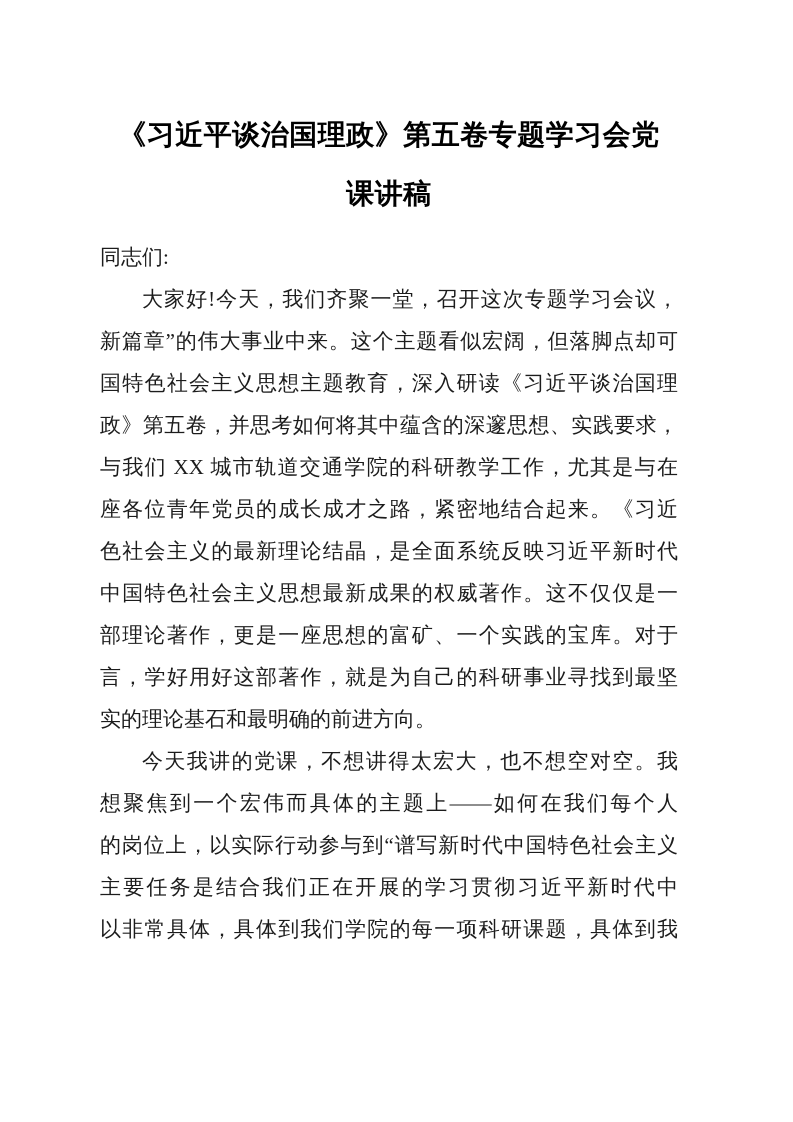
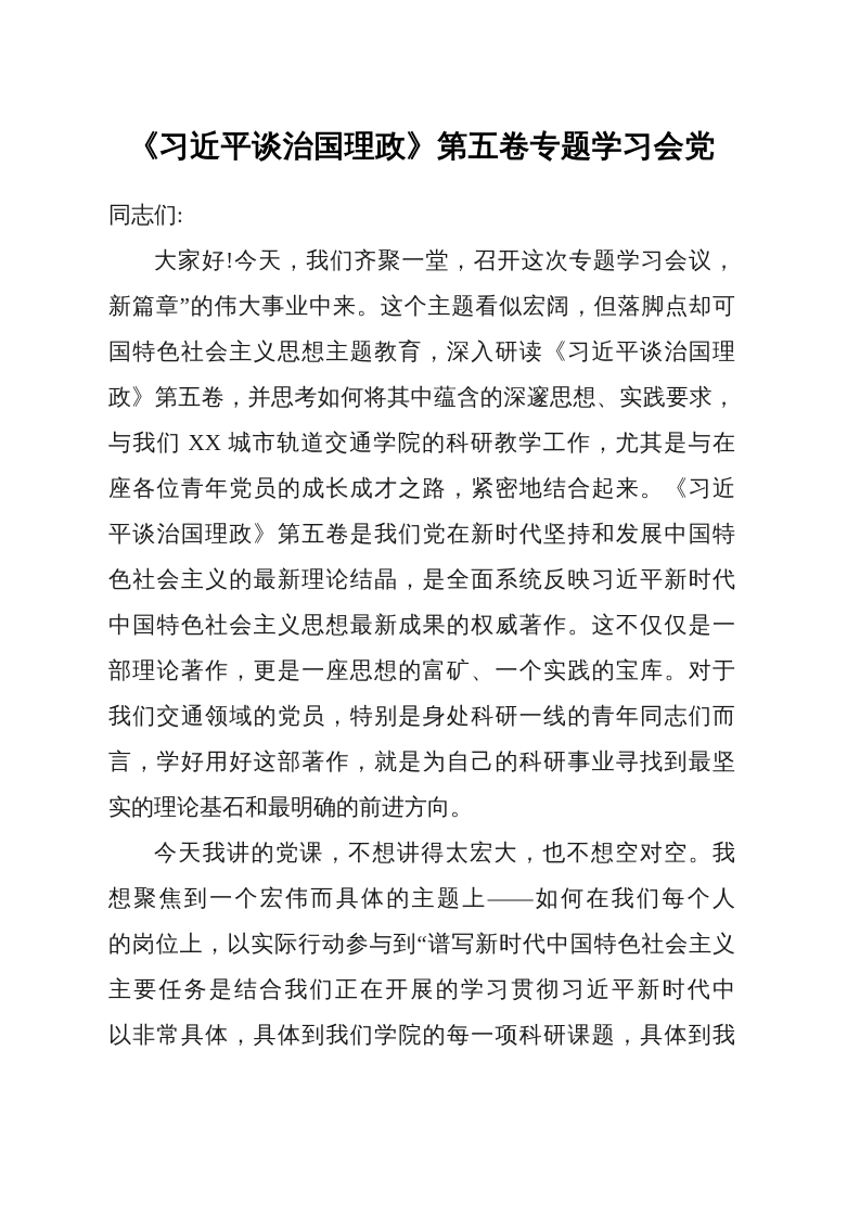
  《习近平谈治国理政》第五卷专题学习会党
- 课讲稿
  同志们:
  大家好!今天，我们齐聚一堂，召开这次专题学习会议，
  新篇章”的伟大事业中来。这个主题看似宏阔，但落脚点却可
  国特色社会主义思想主题教育，深入研读《习近平谈治国理
  政》第五卷，并思考如何将其中蕴含的深邃思想、实践要求，
  与我们 XX 城市轨道交通学院的科研教学工作，尤其是与在
  座各位青年党员的成长成才之路，紧密地结合起来。《习近
+ 平谈治国理政》第五卷是我们党在新时代坚持和发展中国特
  色社会主义的最新理论结晶，是全面系统反映习近平新时代
  中国特色社会主义思想最新成果的权威著作。这不仅仅是一
  部理论著作，更是一座思想的富矿、一个实践的宝库。对于
+ 我们交通领域的党员，特别是身处科研一线的青年同志们而
  言，学好用好这部著作，就是为自己的科研事业寻找到最坚
  实的理论基石和最明确的前进方向。
  今天我讲的党课，不想讲得太宏大，也不想空对空。我
  想聚焦到一个宏伟而具体的主题上——如何在我们每个人
  的岗位上，以实际行动参与到“谱写新时代中国特色社会主义
  主要任务是结合我们正在开展的学习贯彻习近平新时代中
  以非常具体，具体到我们学院的每一项科研课题，具体到我
